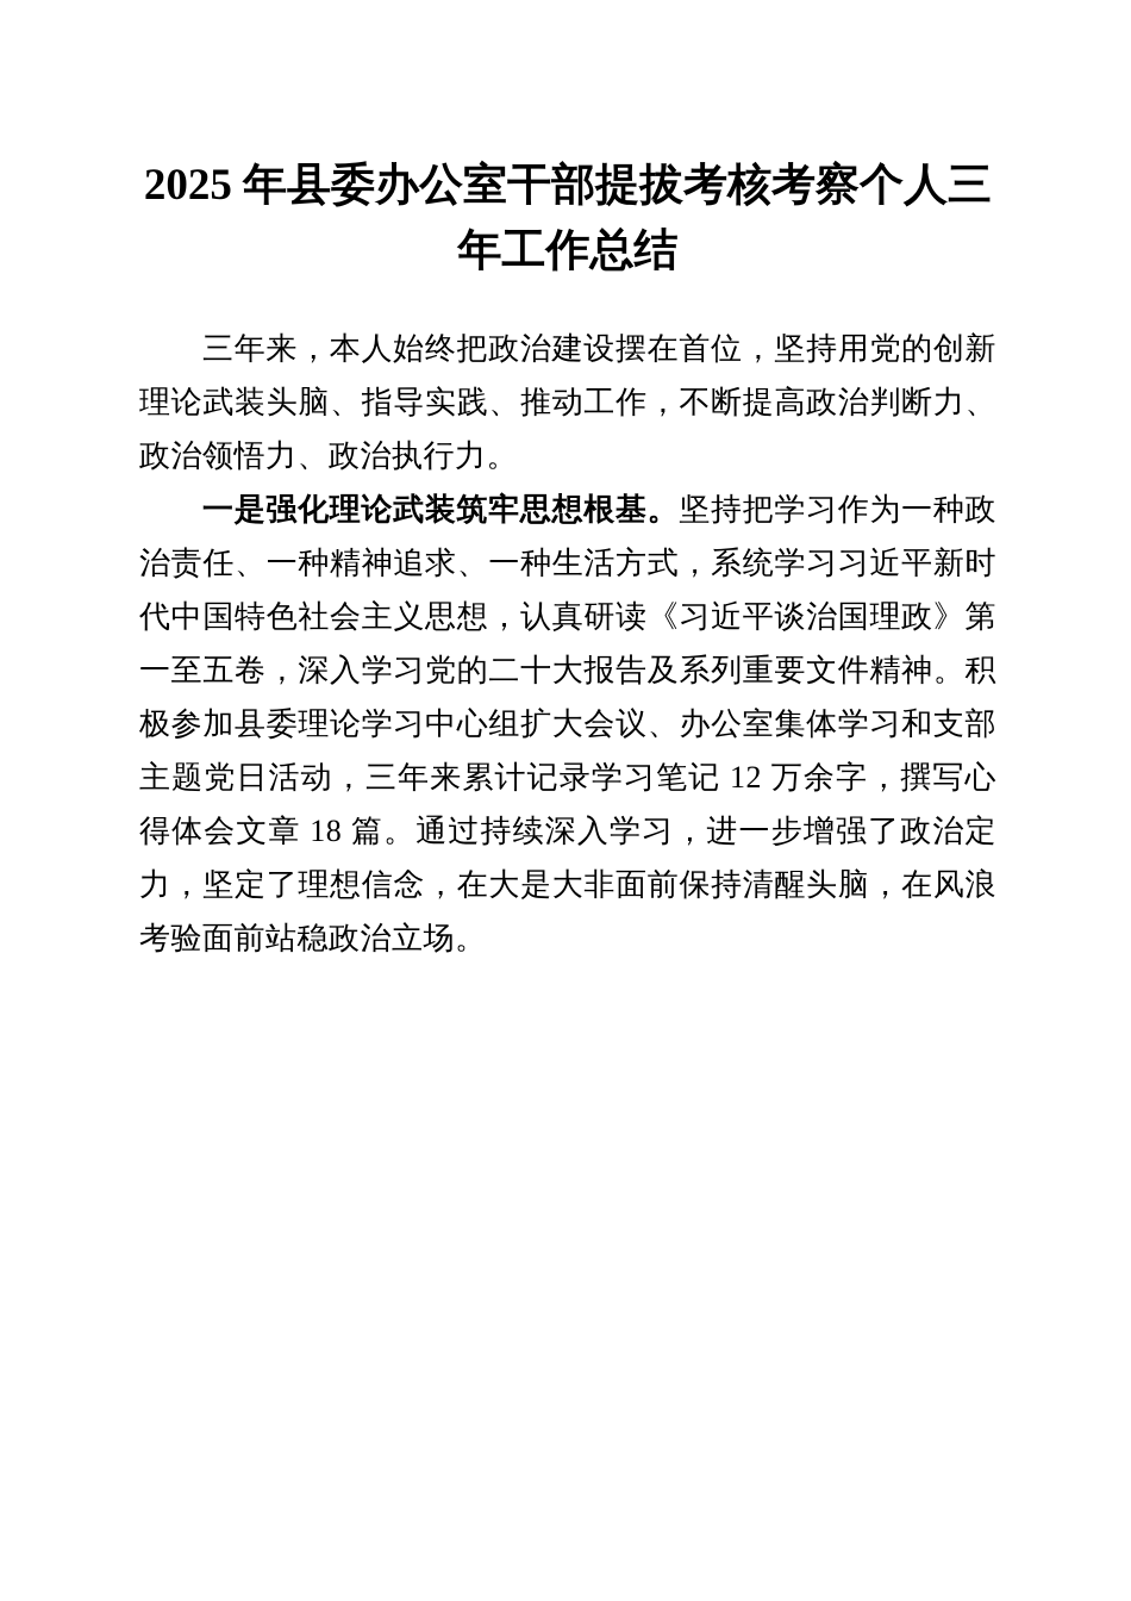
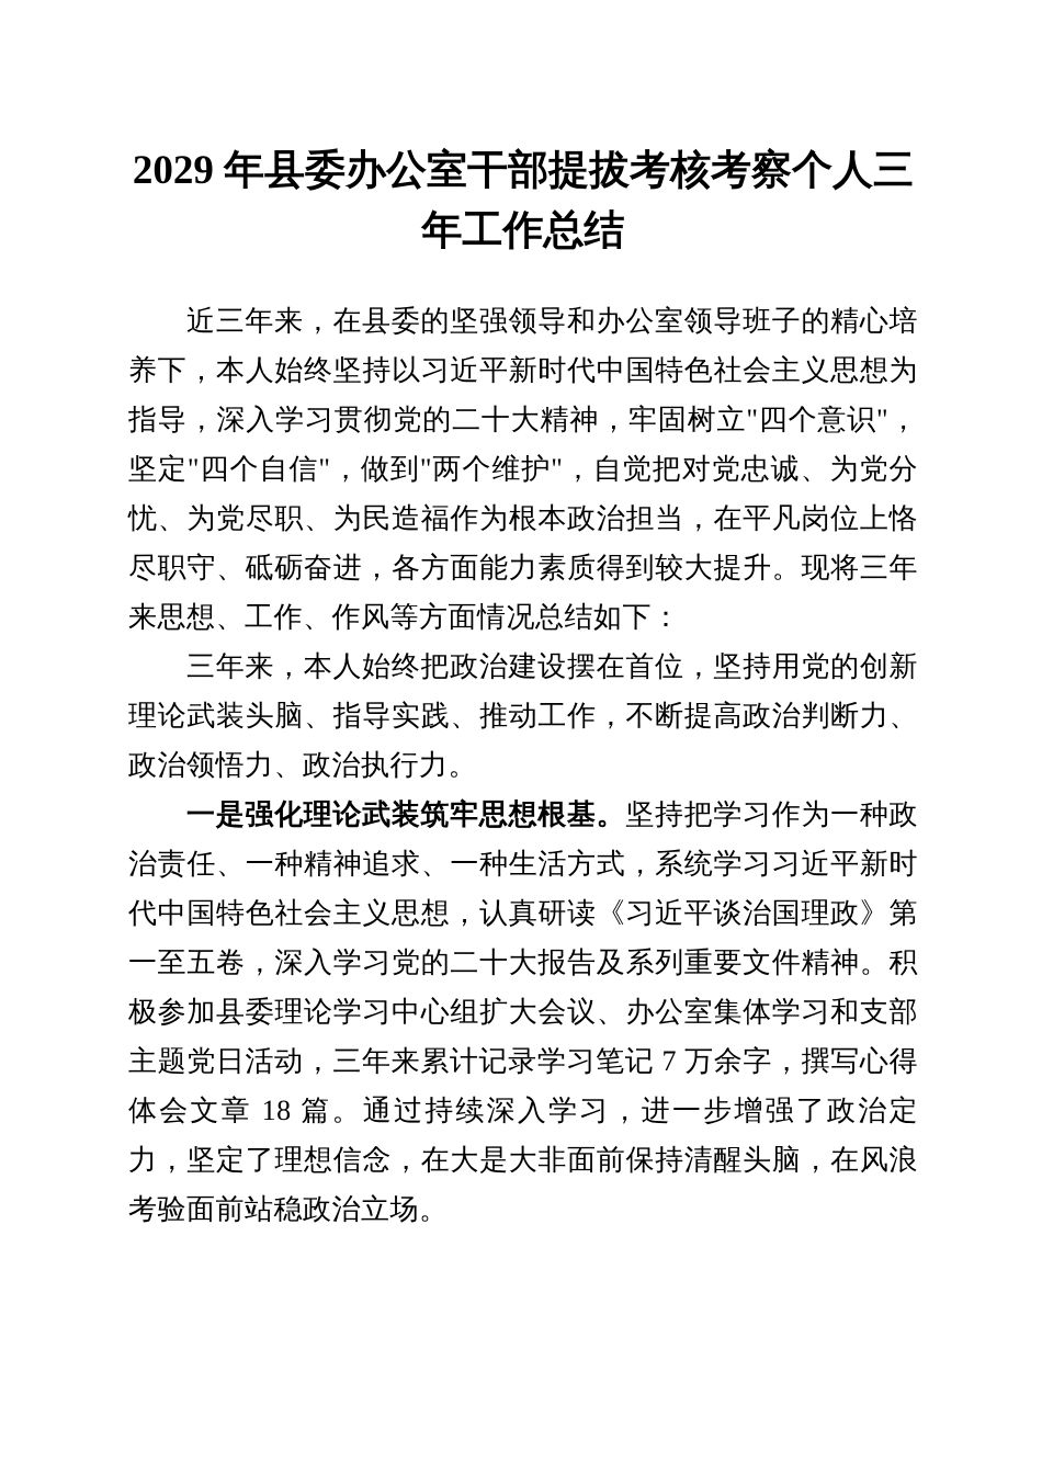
- 2025 年县委办公室干部提拔考核考察个人三年工作总结
+ 2029 年县委办公室干部提拔考核考察个人三年工作总结
+ 近三年来，在县委的坚强领导和办公室领导班子的精心培养下，本人始终坚持以习近平新时代中国特色社会主义思想为指导，深入学习贯彻党的二十大精神，牢固树立"四个意识"，坚定"四个自信"，做到"两个维护"，自觉把对党忠诚、为党分忧、为党尽职、为民造福作为根本政治担当，在平凡岗位上恪尽职守、砥砺奋进，各方面能力素质得到较大提升。现将三年来思想、工作、作风等方面情况总结如下：
  三年来，本人始终把政治建设摆在首位，坚持用党的创新理论武装头脑、指导实践、推动工作，不断提高政治判断力、政治领悟力、政治执行力。
- 一是强化理论武装筑牢思想根基。坚持把学习作为一种政治责任、一种精神追求、一种生活方式，系统学习习近平新时代中国特色社会主义思想，认真研读《习近平谈治国理政》第一至五卷，深入学习党的二十大报告及系列重要文件精神。积极参加县委理论学习中心组扩大会议、办公室集体学习和支部主题党日活动，三年来累计记录学习笔记 12 万余字，撰写心得体会文章 18 篇。通过持续深入学习，进一步增强了政治定力，坚定了理想信念，在大是大非面前保持清醒头脑，在风浪考验面前站稳政治立场。
+ 一是强化理论武装筑牢思想根基。坚持把学习作为一种政治责任、一种精神追求、一种生活方式，系统学习习近平新时代中国特色社会主义思想，认真研读《习近平谈治国理政》第一至五卷，深入学习党的二十大报告及系列重要文件精神。积极参加县委理论学习中心组扩大会议、办公室集体学习和支部主题党日活动，三年来累计记录学习笔记 7 万余字，撰写心得体会文章 18 篇。通过持续深入学习，进一步增强了政治定力，坚定了理想信念，在大是大非面前保持清醒头脑，在风浪考验面前站稳政治立场。
